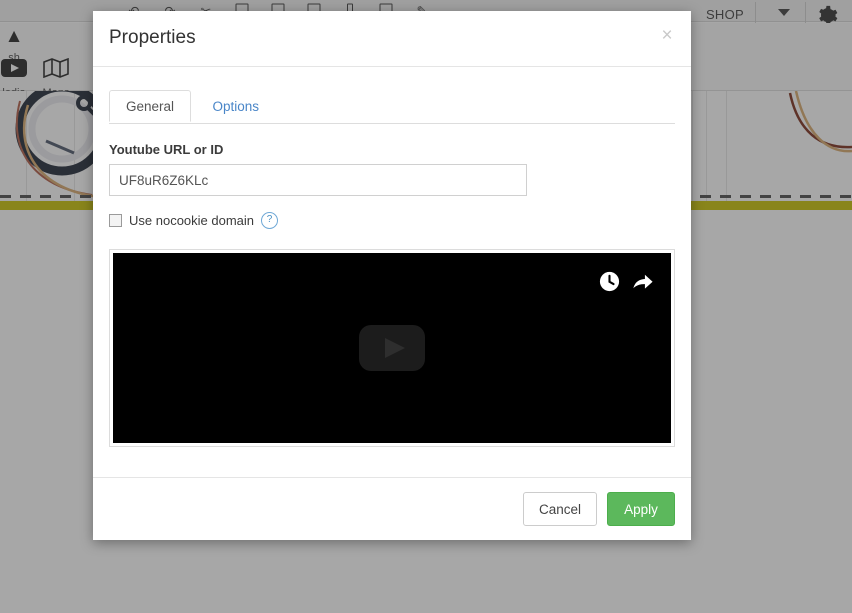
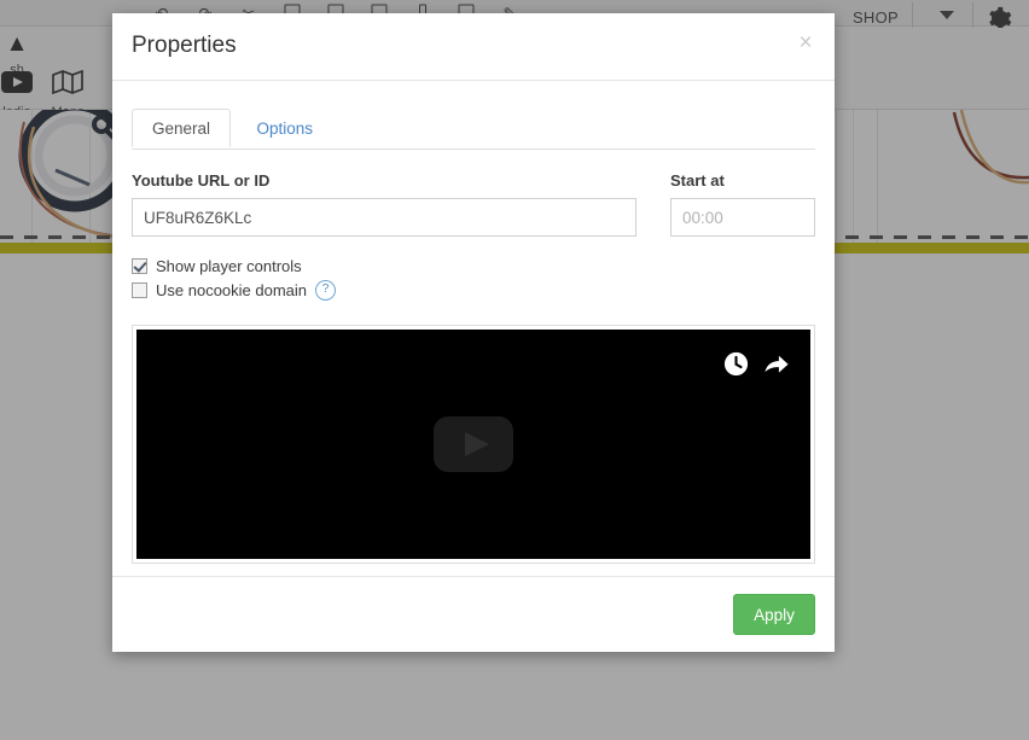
  SHOP
  ▲
  sh
  Properties
  ×
  General Options
  Youtube URL or ID
  UF8uR6Z6KLc
+ Start at
+ 00:00
+ Show player controls
  Use nocookie domain
  ?
- Cancel
  Apply
